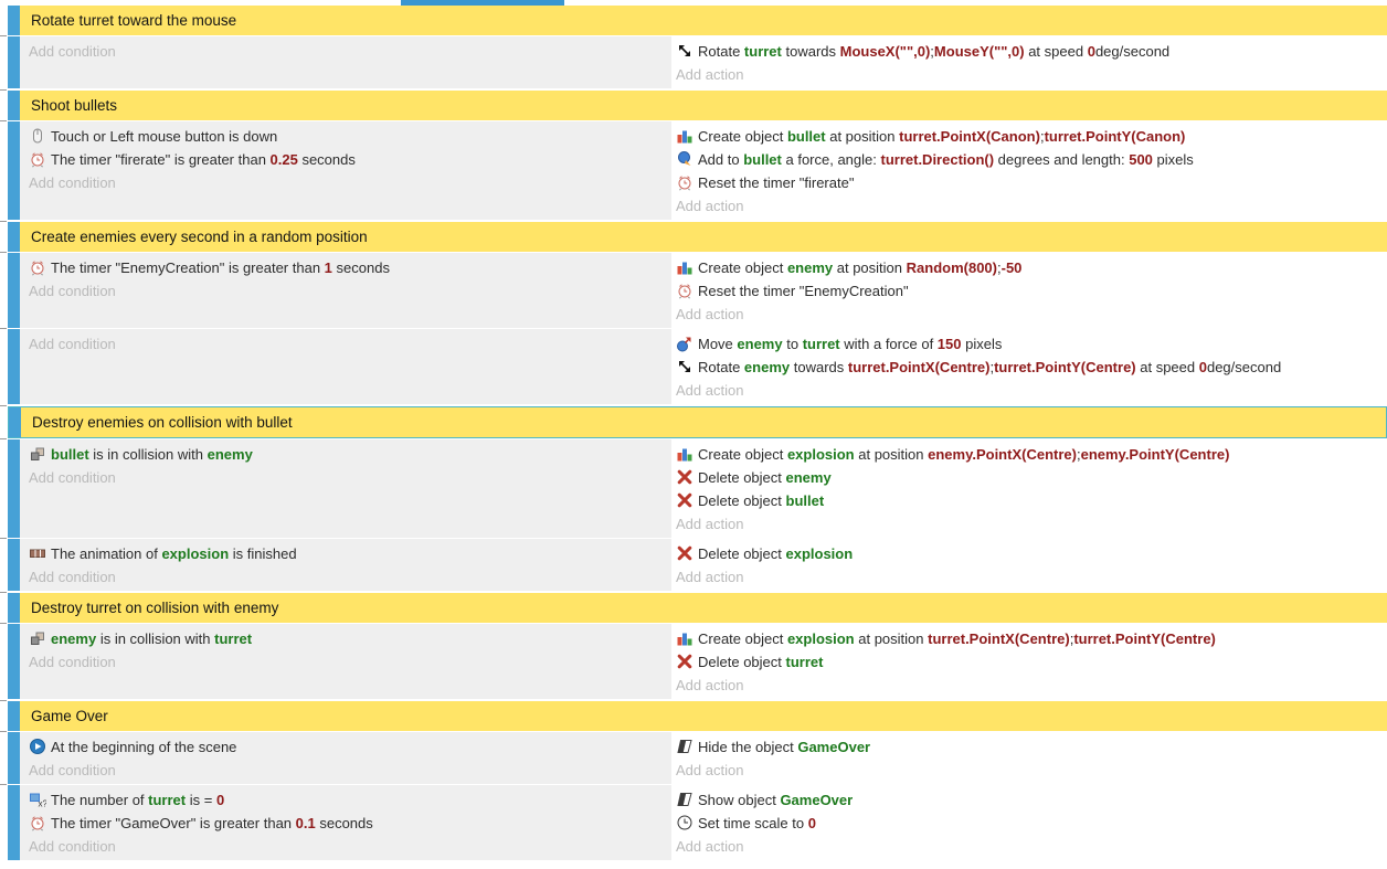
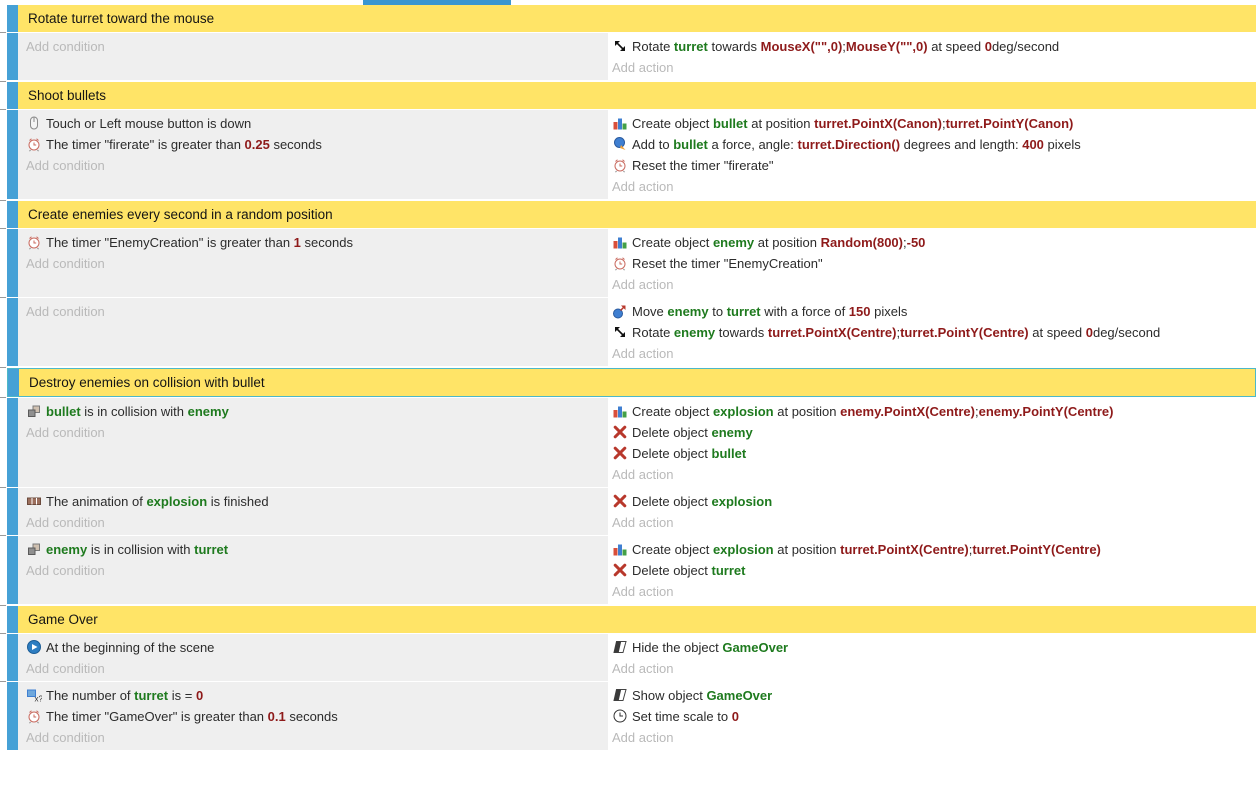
  Rotate turret toward the mouse
  Add condition
  Rotate turret towards MouseX("",0);MouseY("",0) at speed 0deg/second
  Add action
  Shoot bullets
  Touch or Left mouse button is down
  The timer "firerate" is greater than 0.25 seconds
  Add condition
  Create object bullet at position turret.PointX(Canon);turret.PointY(Canon)
- Add to bullet a force, angle: turret.Direction() degrees and length: 500 pixels
+ Add to bullet a force, angle: turret.Direction() degrees and length: 400 pixels
  Reset the timer "firerate"
  Add action
  Create enemies every second in a random position
  The timer "EnemyCreation" is greater than 1 seconds
  Add condition
  Create object enemy at position Random(800);-50
  Reset the timer "EnemyCreation"
  Add action
  Add condition
  Move enemy to turret with a force of 150 pixels
  Rotate enemy towards turret.PointX(Centre);turret.PointY(Centre) at speed 0deg/second
  Add action
  Destroy enemies on collision with bullet
  bullet is in collision with enemy
  Add condition
  Create object explosion at position enemy.PointX(Centre);enemy.PointY(Centre)
  Delete object enemy
  Delete object bullet
  Add action
  The animation of explosion is finished
  Add condition
  Delete object explosion
  Add action
- Destroy turret on collision with enemy
  enemy is in collision with turret
  Add condition
  Create object explosion at position turret.PointX(Centre);turret.PointY(Centre)
  Delete object turret
  Add action
  Game Over
  At the beginning of the scene
  Add condition
  Hide the object GameOver
  Add action
  x?
  The number of turret is = 0
  The timer "GameOver" is greater than 0.1 seconds
  Add condition
  Show object GameOver
  Set time scale to 0
  Add action
